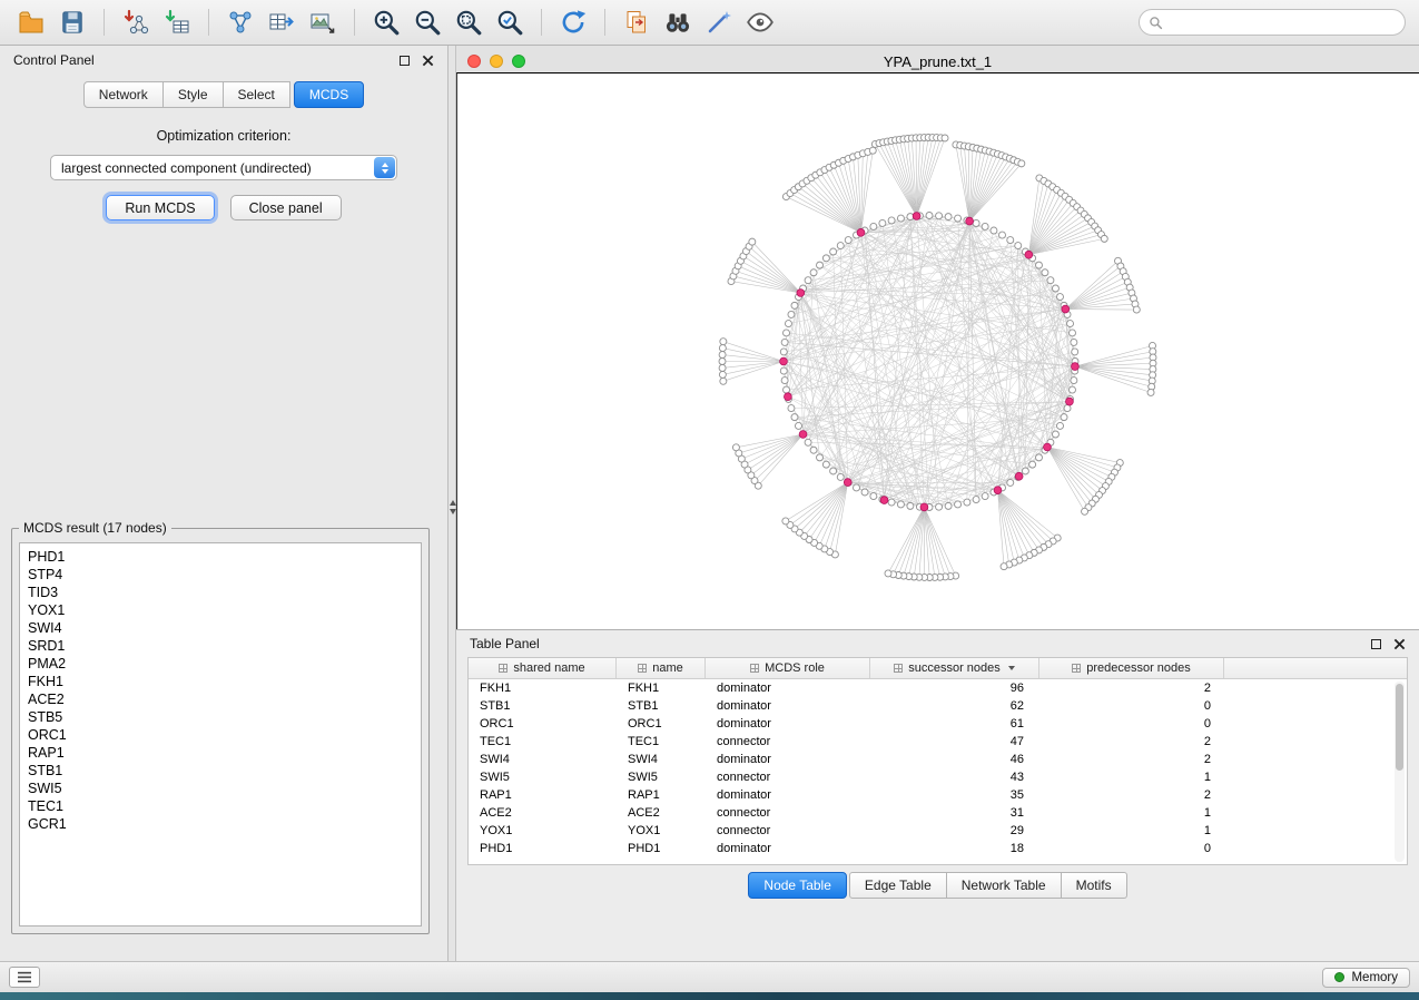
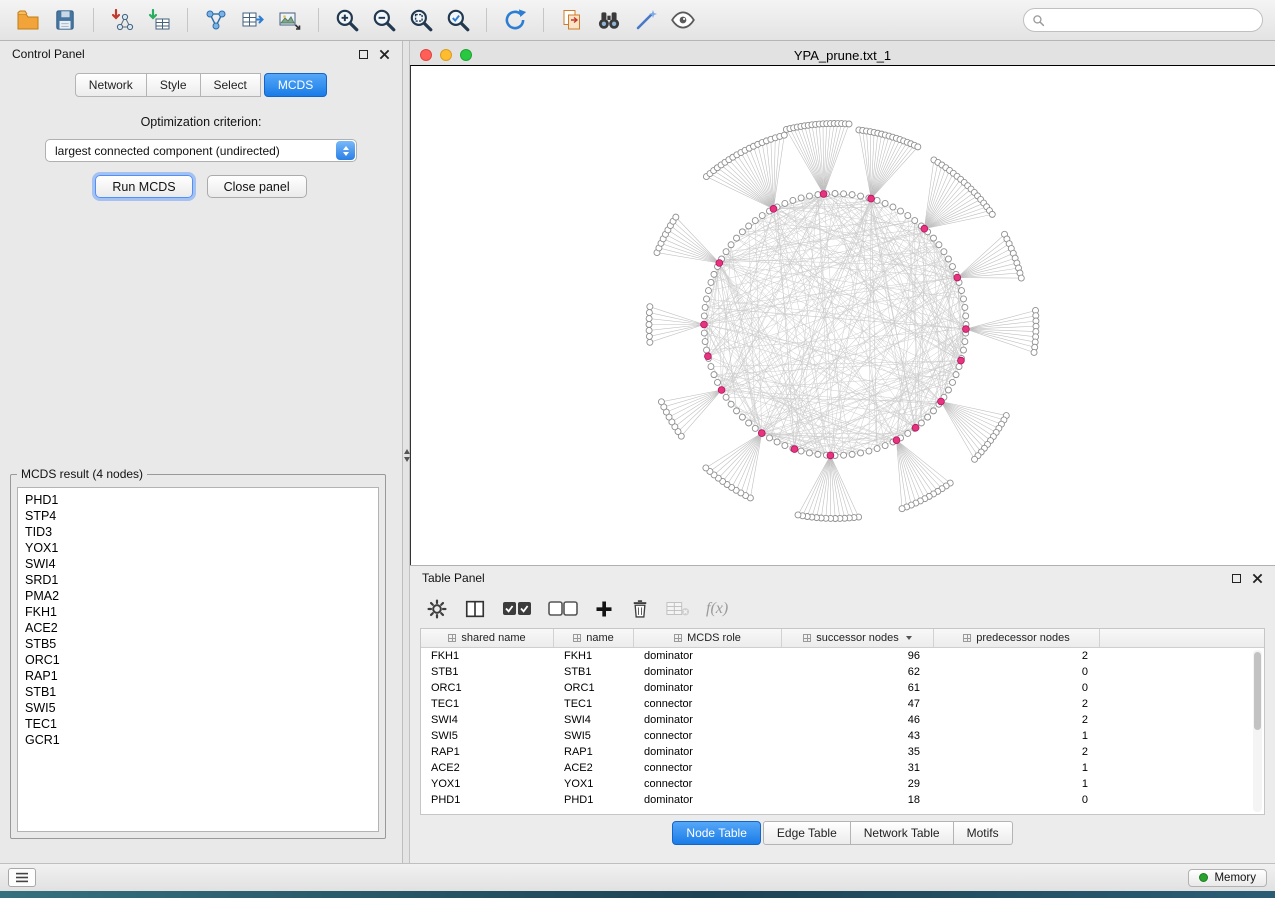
  Control Panel
  Network
  Style
  Select
  MCDS
  Optimization criterion:
  largest connected component (undirected)
  Run MCDS
  Close panel
- MCDS result (17 nodes)
+ MCDS result (4 nodes)
  PHD1
  STP4
  TID3
  YOX1
  SWI4
  SRD1
  PMA2
  FKH1
  ACE2
  STB5
  ORC1
  RAP1
  STB1
  SWI5
  TEC1
  GCR1
  YPA_prune.txt_1
  Table Panel
+ f(x)
  shared name
  name
  MCDS role
  successor nodes
  predecessor nodes
  FKH1
  FKH1
  dominator
  96
  2
  STB1
  STB1
  dominator
  62
  0
  ORC1
  ORC1
  dominator
  61
  0
  TEC1
  TEC1
  connector
  47
  2
  SWI4
  SWI4
  dominator
  46
  2
  SWI5
  SWI5
  connector
  43
  1
  RAP1
  RAP1
  dominator
  35
  2
  ACE2
  ACE2
  connector
  31
  1
  YOX1
  YOX1
  connector
  29
  1
  PHD1
  PHD1
  dominator
  18
  0
  Node Table
  Edge Table
  Network Table
  Motifs
  Memory
